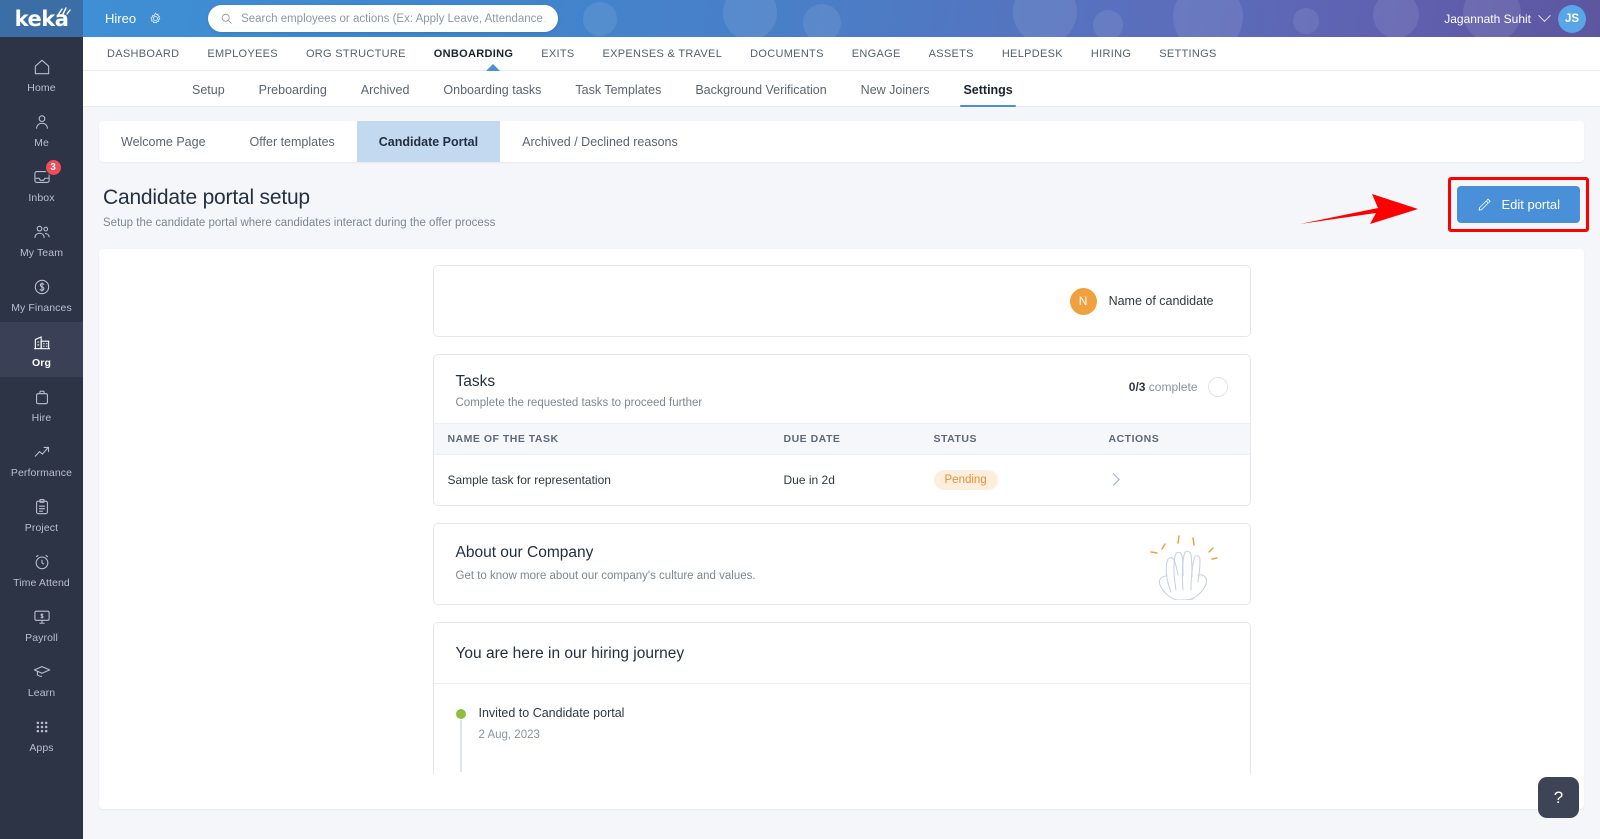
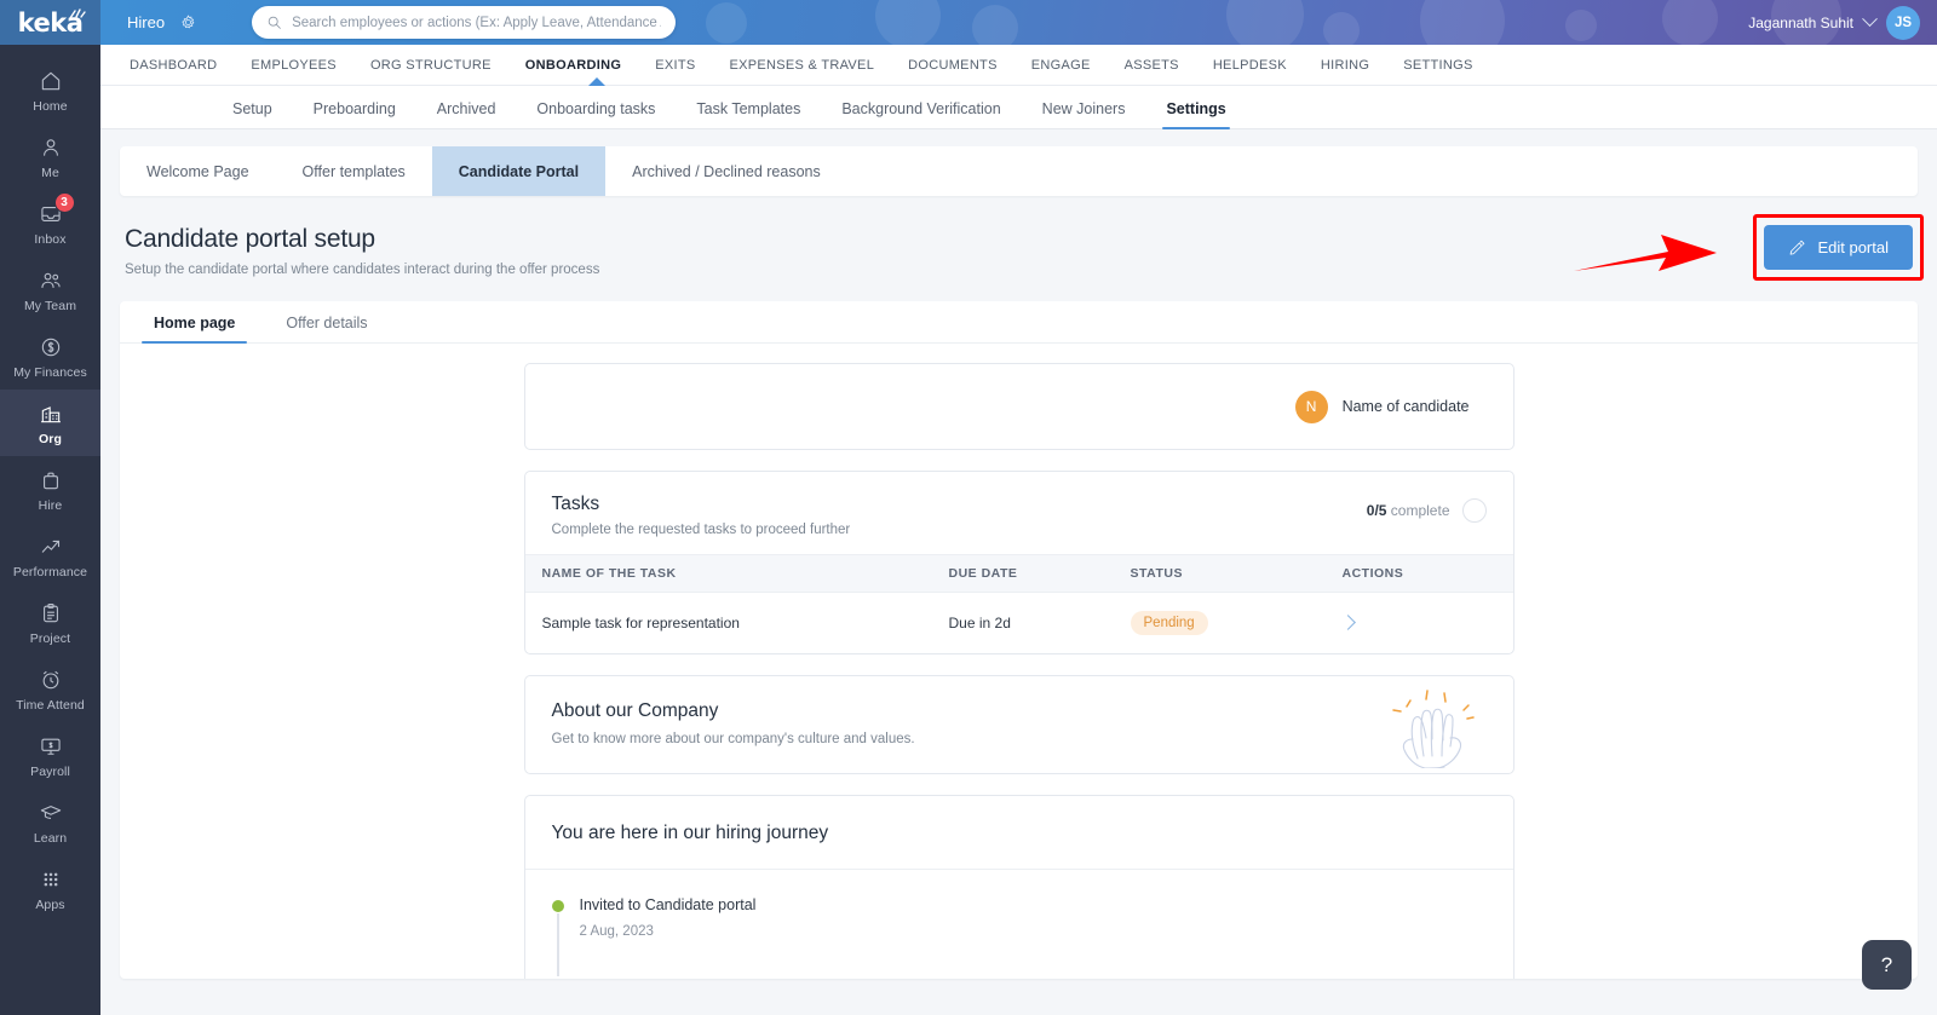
  keka
  Home
  Me
  3
  Inbox
  My Team
  My Finances
  Org
  Hire
  Performance
  Project
  Time Attend
  Payroll
  Learn
  Apps
  Hireo
  Search employees or actions (Ex: Apply Leave, Attendance
  Jagannath Suhit
  JS
  DASHBOARD
  EMPLOYEES
  ORG STRUCTURE
  ONBOARDING
  EXITS
  EXPENSES & TRAVEL
  DOCUMENTS
  ENGAGE
  ASSETS
  HELPDESK
  HIRING
  SETTINGS
  Setup
  Preboarding
  Archived
  Onboarding tasks
  Task Templates
  Background Verification
  New Joiners
  Settings
  Welcome Page
  Offer templates
  Candidate Portal
  Archived / Declined reasons
  Candidate portal setup
  Setup the candidate portal where candidates interact during the offer process
  Edit portal
+ Home page
+ Offer details
  N
  Name of candidate
  Tasks
  Complete the requested tasks to proceed further
- 0/3 complete
+ 0/5 complete
  NAME OF THE TASK	DUE DATE	STATUS	ACTIONS
  Sample task for representation	Due in 2d	Pending
  About our Company
  Get to know more about our company's culture and values.
  You are here in our hiring journey
  Invited to Candidate portal
  2 Aug, 2023
  ?
